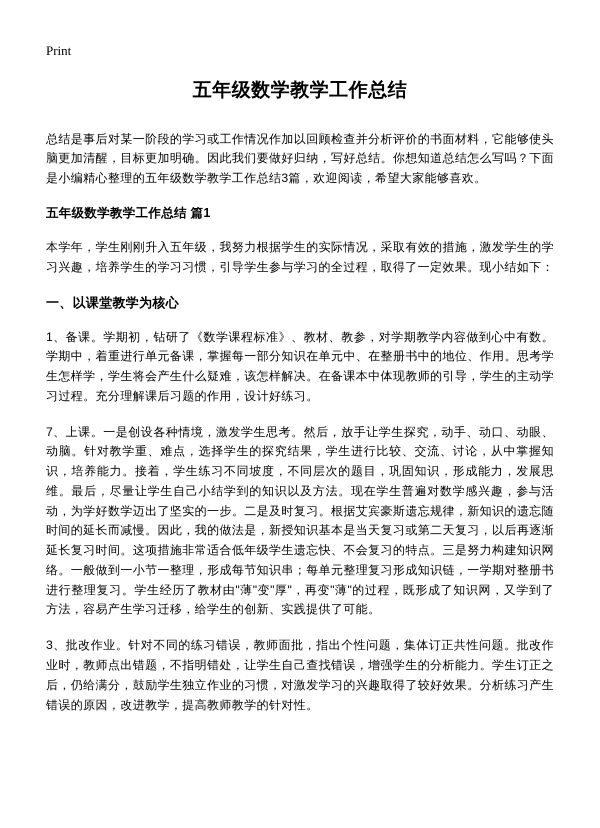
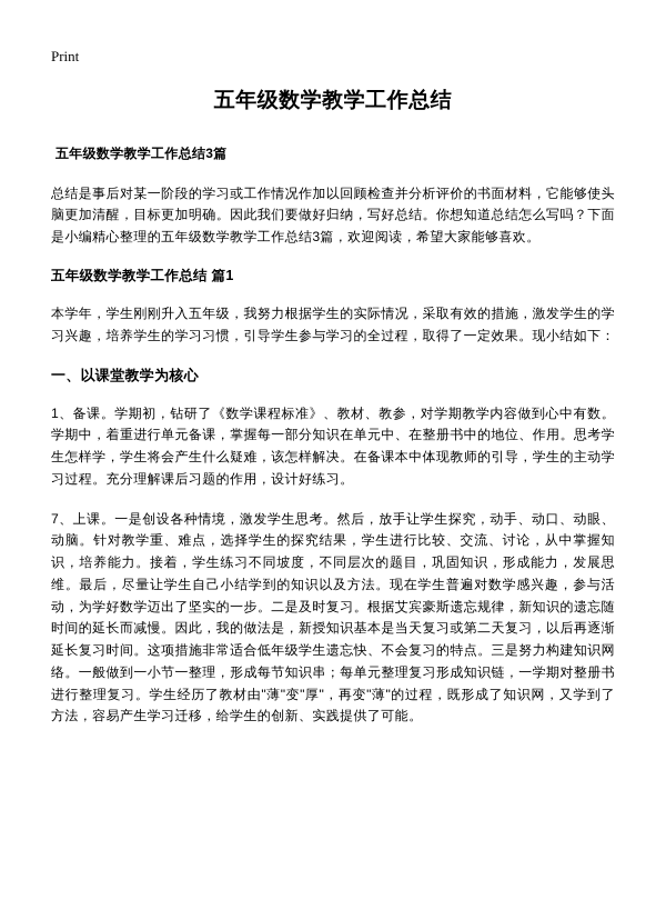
  Print
  五年级数学教学工作总结
+ 五年级数学教学工作总结3篇
  总结是事后对某一阶段的学习或工作情况作加以回顾检查并分析评价的书面材料，它能够使头脑更加清醒，目标更加明确。因此我们要做好归纳，写好总结。你想知道总结怎么写吗？下面是小编精心整理的五年级数学教学工作总结3篇，欢迎阅读，希望大家能够喜欢。
  五年级数学教学工作总结 篇1
  本学年，学生刚刚升入五年级，我努力根据学生的实际情况，采取有效的措施，激发学生的学习兴趣，培养学生的学习习惯，引导学生参与学习的全过程，取得了一定效果。现小结如下：
  一、以课堂教学为核心
  1、备课。学期初，钻研了《数学课程标准》、教材、教参，对学期教学内容做到心中有数。学期中，着重进行单元备课，掌握每一部分知识在单元中、在整册书中的地位、作用。思考学生怎样学，学生将会产生什么疑难，该怎样解决。在备课本中体现教师的引导，学生的主动学习过程。充分理解课后习题的作用，设计好练习。
  7、上课。一是创设各种情境，激发学生思考。然后，放手让学生探究，动手、动口、动眼、动脑。针对教学重、难点，选择学生的探究结果，学生进行比较、交流、讨论，从中掌握知识，培养能力。接着，学生练习不同坡度，不同层次的题目，巩固知识，形成能力，发展思维。最后，尽量让学生自己小结学到的知识以及方法。现在学生普遍对数学感兴趣，参与活动，为学好数学迈出了坚实的一步。二是及时复习。根据艾宾豪斯遗忘规律，新知识的遗忘随时间的延长而减慢。因此，我的做法是，新授知识基本是当天复习或第二天复习，以后再逐渐延长复习时间。这项措施非常适合低年级学生遗忘快、不会复习的特点。三是努力构建知识网络。一般做到一小节一整理，形成每节知识串；每单元整理复习形成知识链，一学期对整册书进行整理复习。学生经历了教材由"薄"变"厚"，再变"薄"的过程，既形成了知识网，又学到了方法，容易产生学习迁移，给学生的创新、实践提供了可能。
- 3、批改作业。针对不同的练习错误，教师面批，指出个性问题，集体订正共性问题。批改作业时，教师点出错题，不指明错处，让学生自己查找错误，增强学生的分析能力。学生订正之后，仍给满分，鼓励学生独立作业的习惯，对激发学习的兴趣取得了较好效果。分析练习产生错误的原因，改进教学，提高教师教学的针对性。
